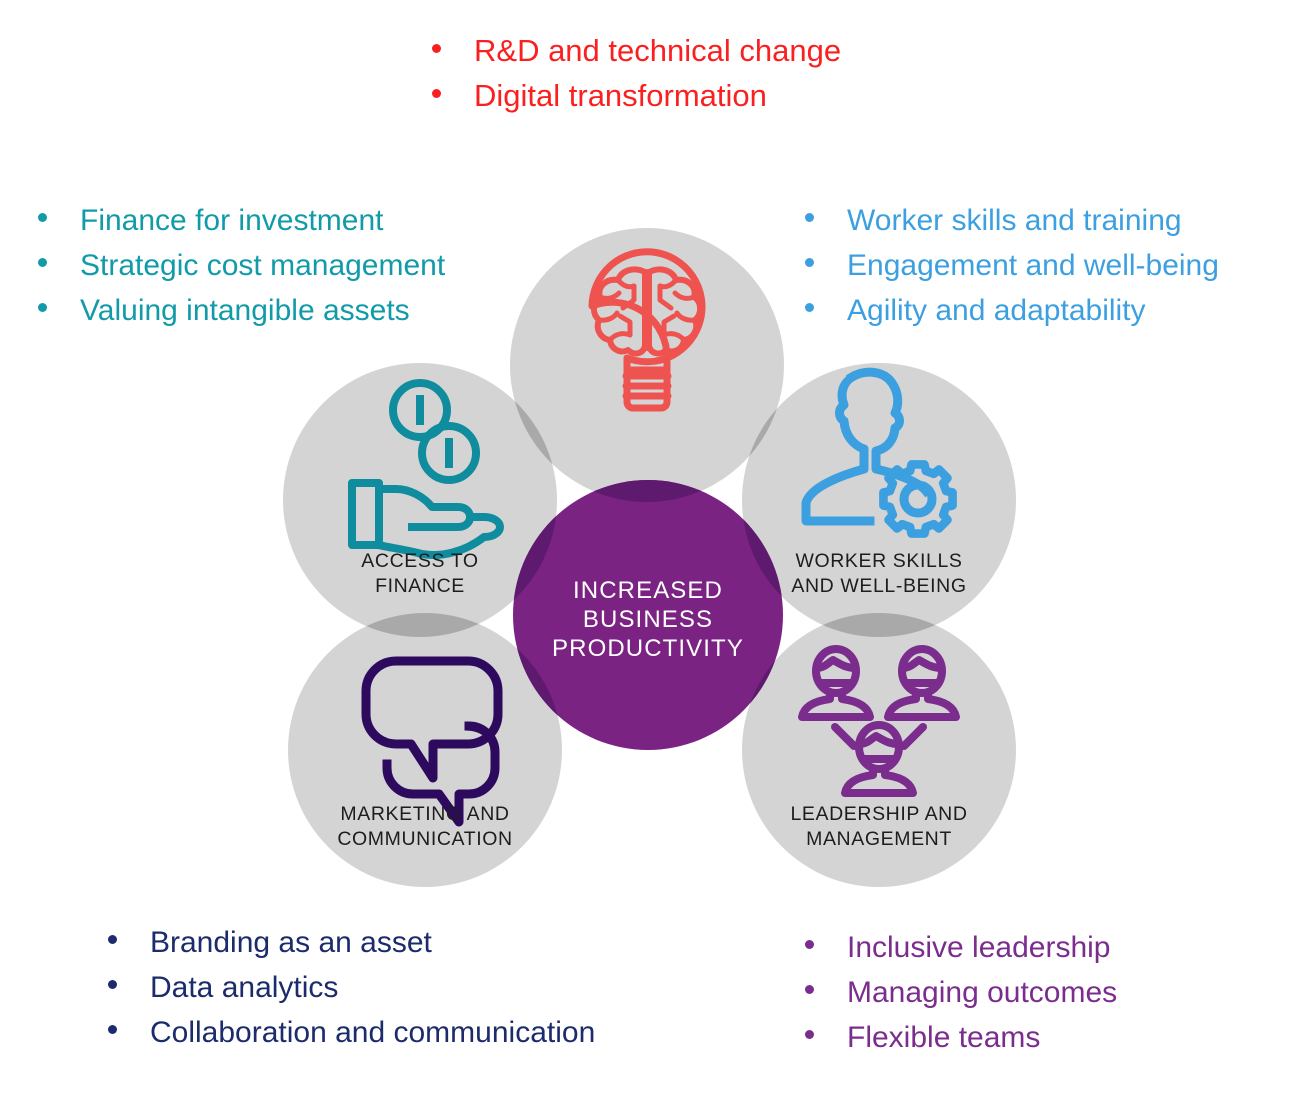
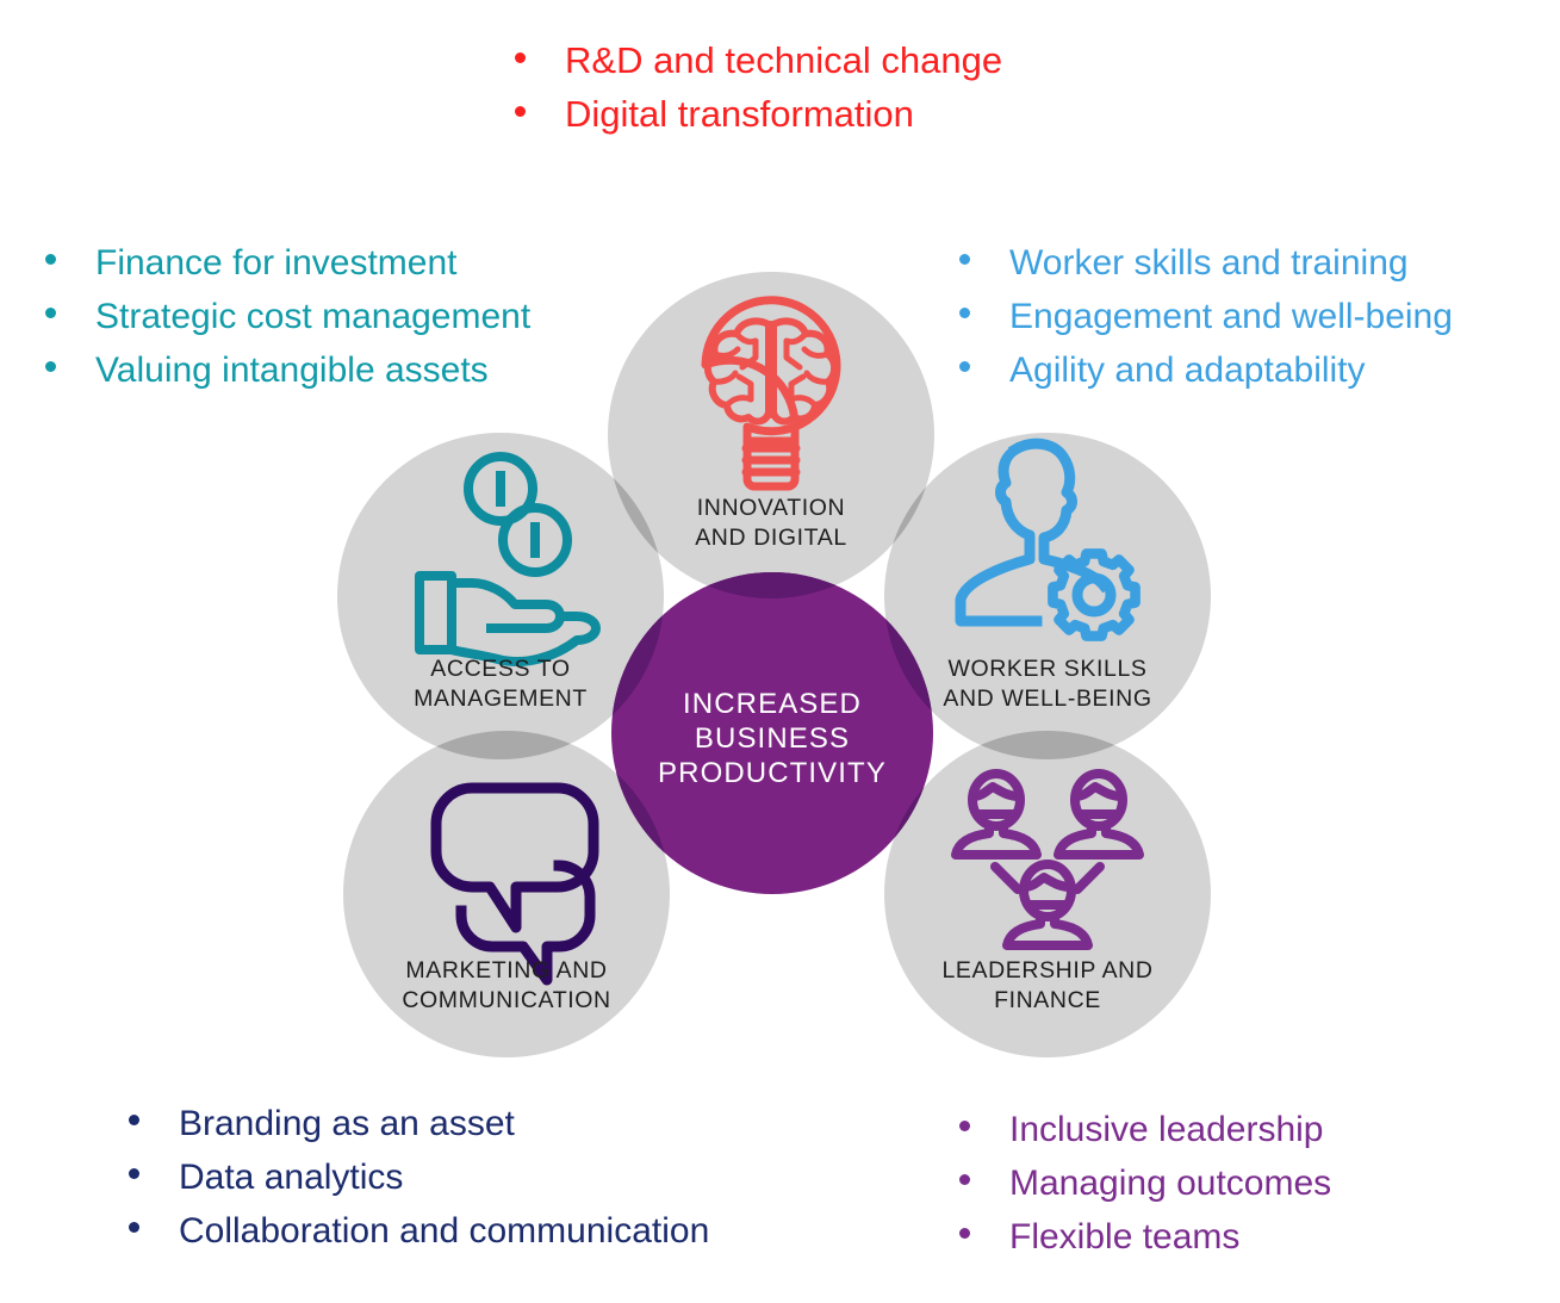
  R&D and technical change
  Digital transformation
  Finance for investment
  Strategic cost management
  Valuing intangible assets
  Worker skills and training
  Engagement and well-being
  Agility and adaptability
  Branding as an asset
  Data analytics
  Collaboration and communication
  Inclusive leadership
  Managing outcomes
  Flexible teams
+ INNOVATION
+ AND DIGITAL
  WORKER SKILLS
  AND WELL-BEING
  LEADERSHIP AND
- MANAGEMENT
+ FINANCE
  MARKETING AND
  COMMUNICATION
  ACCESS TO
- FINANCE
+ MANAGEMENT
  INCREASED
  BUSINESS
  PRODUCTIVITY
